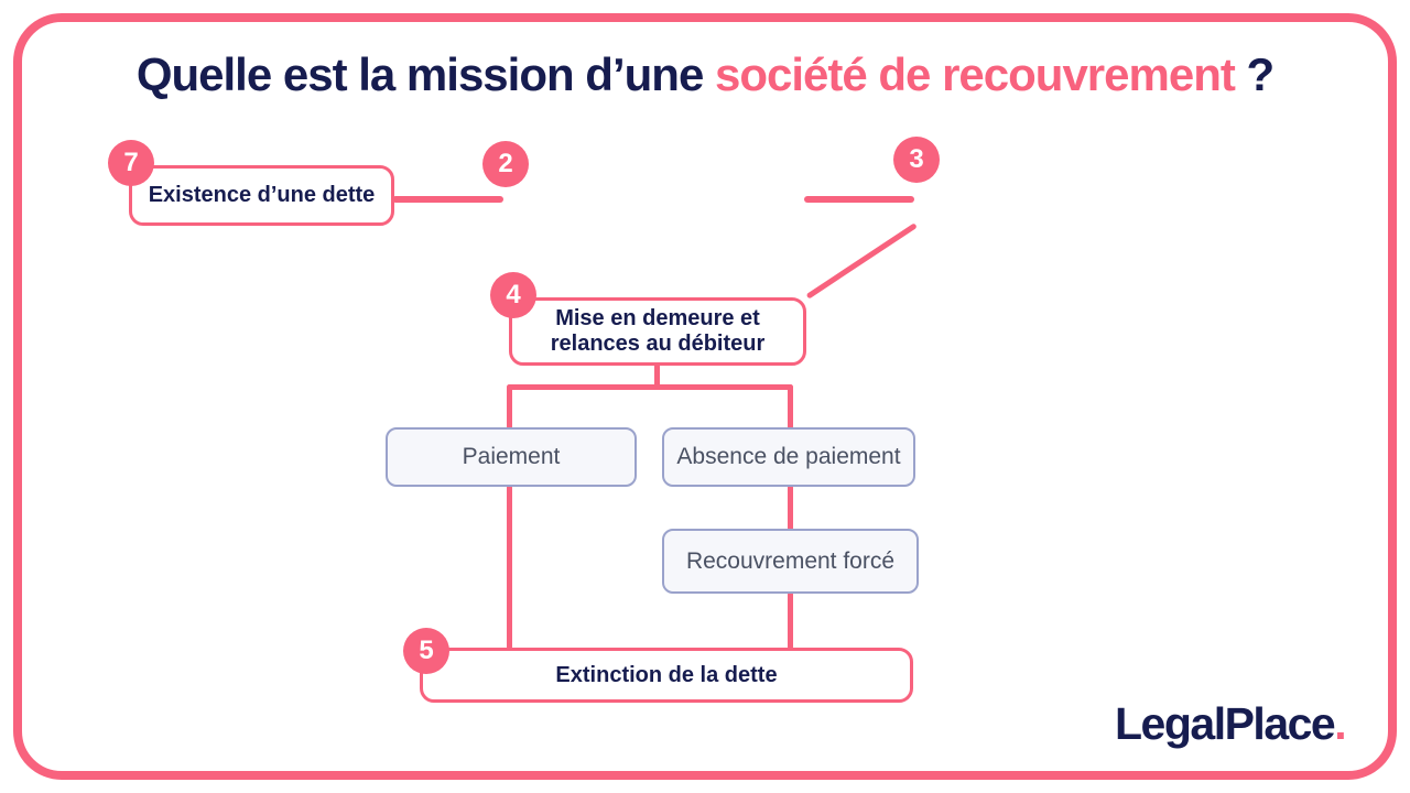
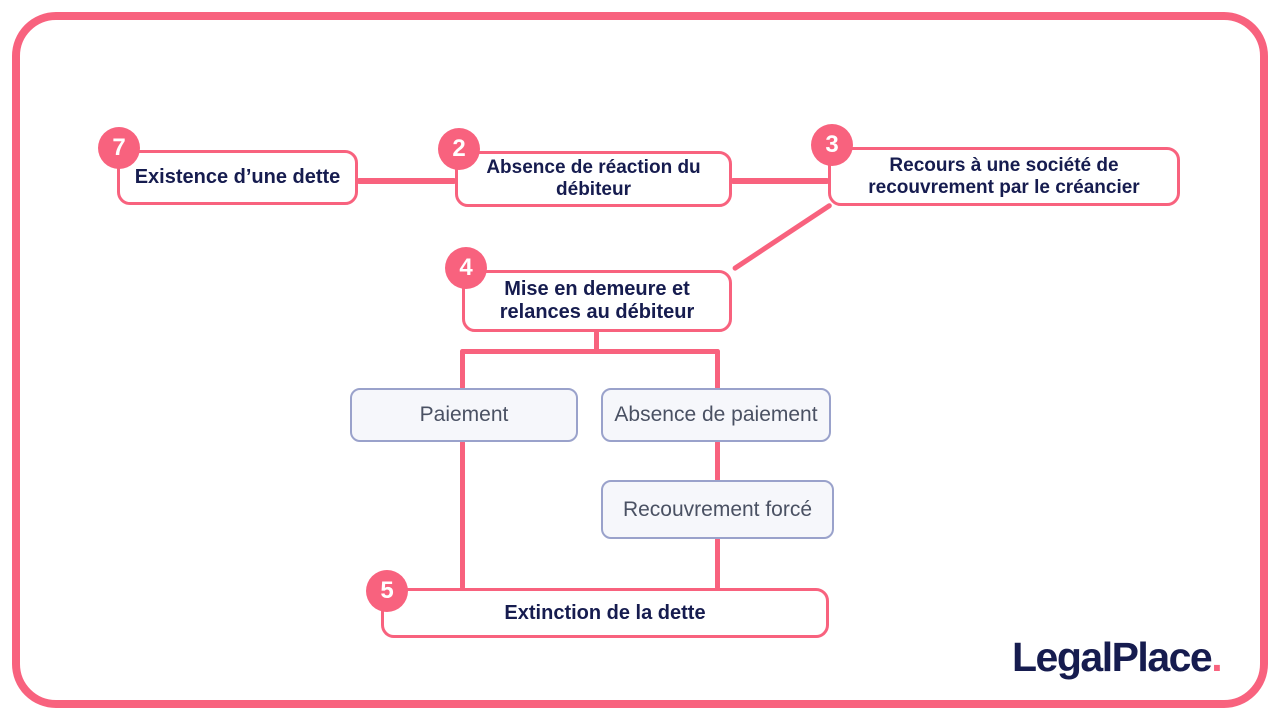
- Quelle est la mission d’une société de recouvrement ?
  Existence d’une dette
  7
+ Absence de réaction du débiteur
  2
+ Recours à une société de recouvrement par le créancier
  3
  Mise en demeure et relances au débiteur
  4
  Extinction de la dette
  5
  Paiement
  Absence de paiement
  Recouvrement forcé
  LegalPlace.
